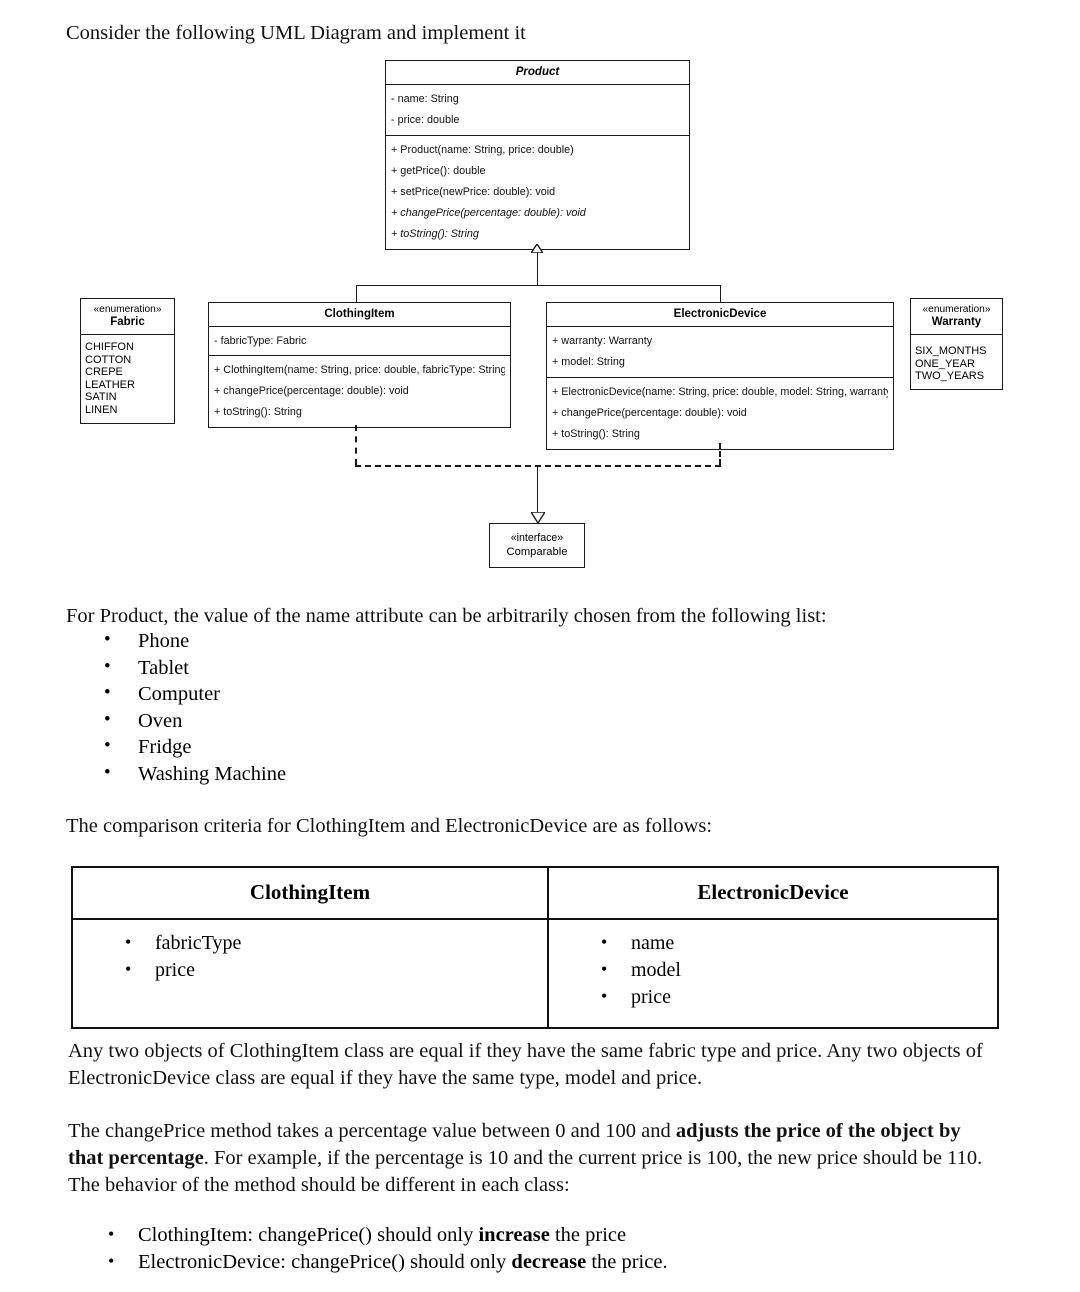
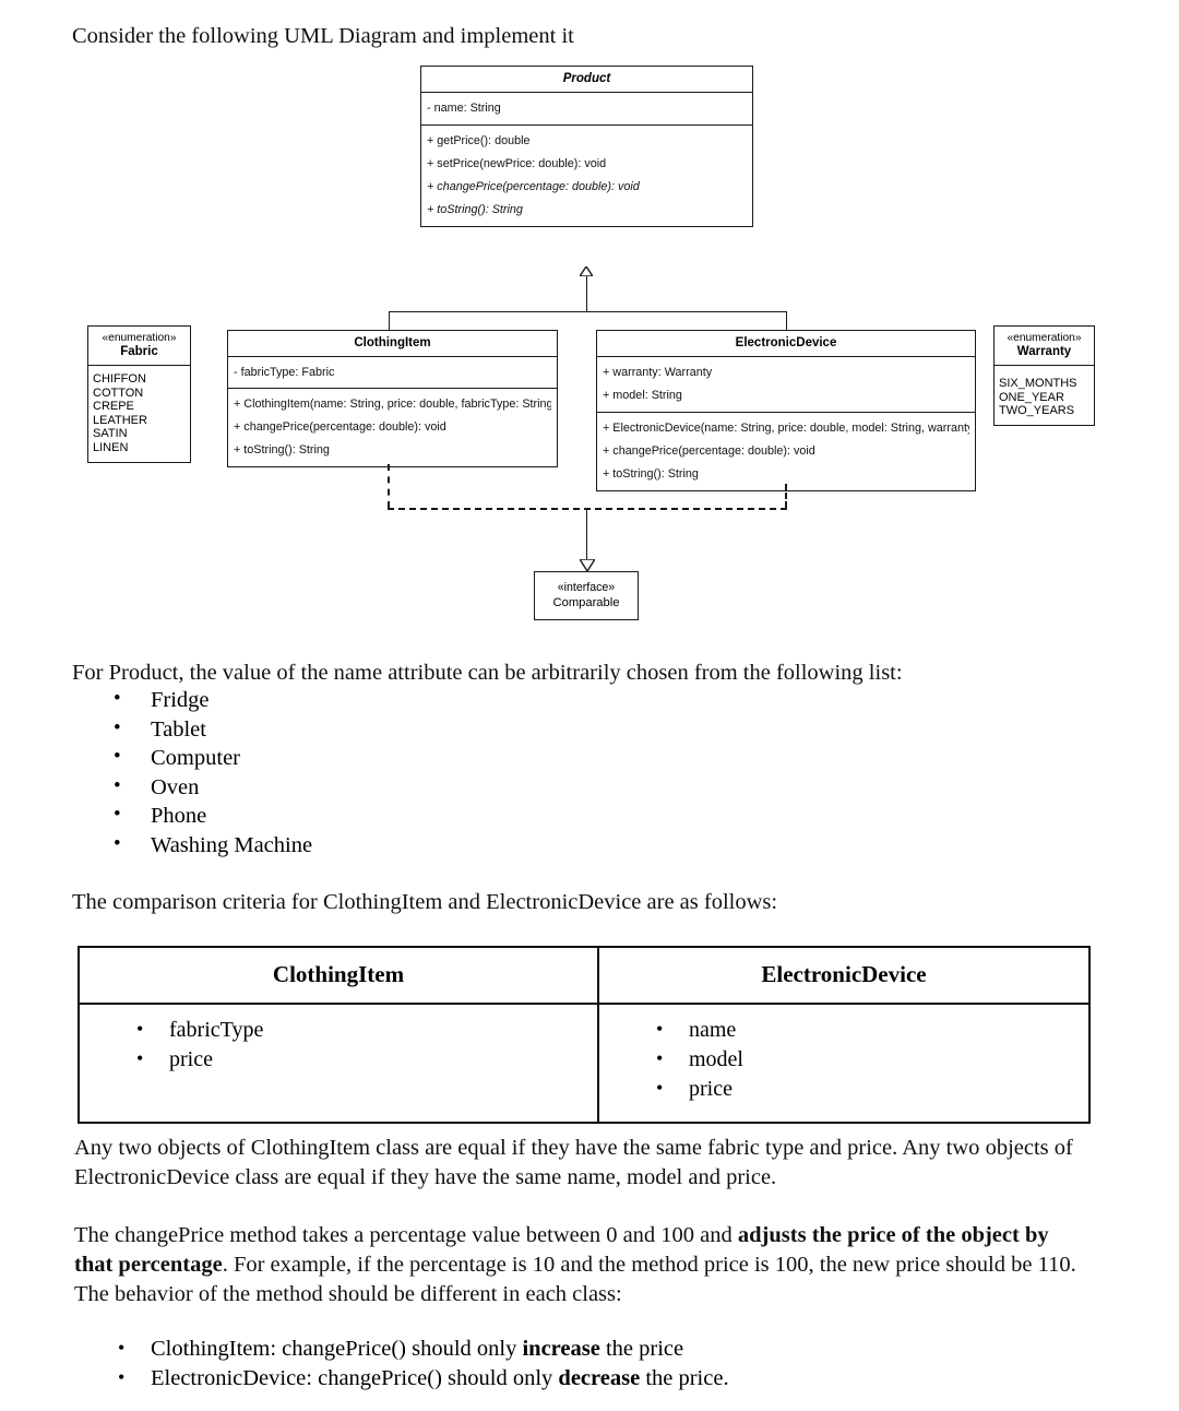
  Consider the following UML Diagram and implement it
  Product
  - name: String
- - price: double
- + Product(name: String, price: double)
  + getPrice(): double
  + setPrice(newPrice: double): void
  + changePrice(percentage: double): void
  + toString(): String
  «enumeration»
  Fabric
  CHIFFON
  COTTON
  CREPE
  LEATHER
  SATIN
  LINEN
  ClothingItem
  - fabricType: Fabric
  + ClothingItem(name: String, price: double, fabricType: String
  + changePrice(percentage: double): void
  + toString(): String
  ElectronicDevice
  + warranty: Warranty
  + model: String
  + ElectronicDevice(name: String, price: double, model: String, warrant
  + changePrice(percentage: double): void
  + toString(): String
  «enumeration»
  Warranty
  SIX_MONTHS
  ONE_YEAR
  TWO_YEARS
  «interface»
  Comparable
  For Product, the value of the name attribute can be arbitrarily chosen from the following list:
- Phone
+ Fridge
  Tablet
  Computer
  Oven
- Fridge
+ Phone
  Washing Machine
  The comparison criteria for ClothingItem and ElectronicDevice are as follows:
  ClothingItem	ElectronicDevice
  fabricType price	name model price
- Any two objects of ClothingItem class are equal if they have the same fabric type and price. Any two objects of ElectronicDevice class are equal if they have the same type, model and price.
+ Any two objects of ClothingItem class are equal if they have the same fabric type and price. Any two objects of ElectronicDevice class are equal if they have the same name, model and price.
- The changePrice method takes a percentage value between 0 and 100 and adjusts the price of the object by that percentage. For example, if the percentage is 10 and the current price is 100, the new price should be 110. The behavior of the method should be different in each class:
+ The changePrice method takes a percentage value between 0 and 100 and adjusts the price of the object by that percentage. For example, if the percentage is 10 and the method price is 100, the new price should be 110. The behavior of the method should be different in each class:
  ClothingItem: changePrice() should only increase the price
  ElectronicDevice: changePrice() should only decrease the price.
